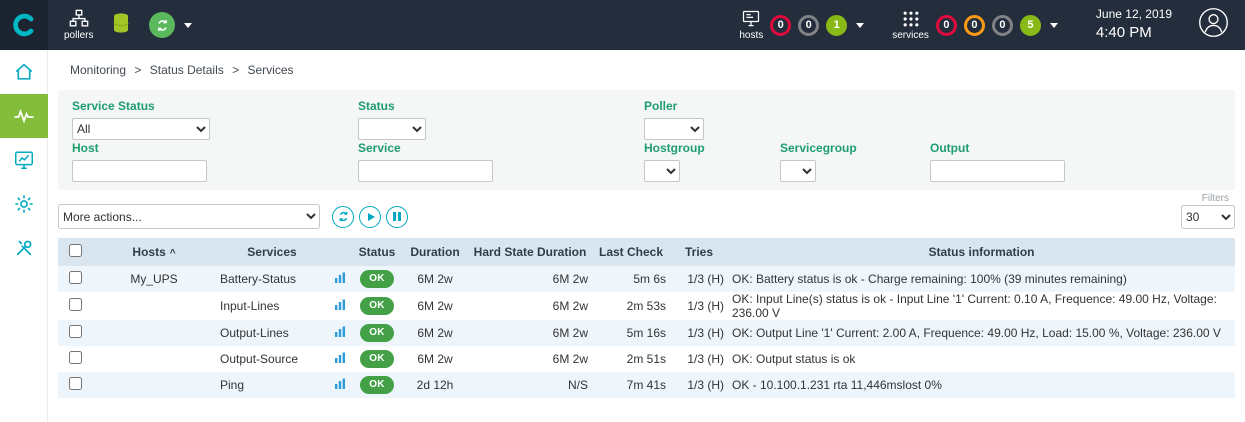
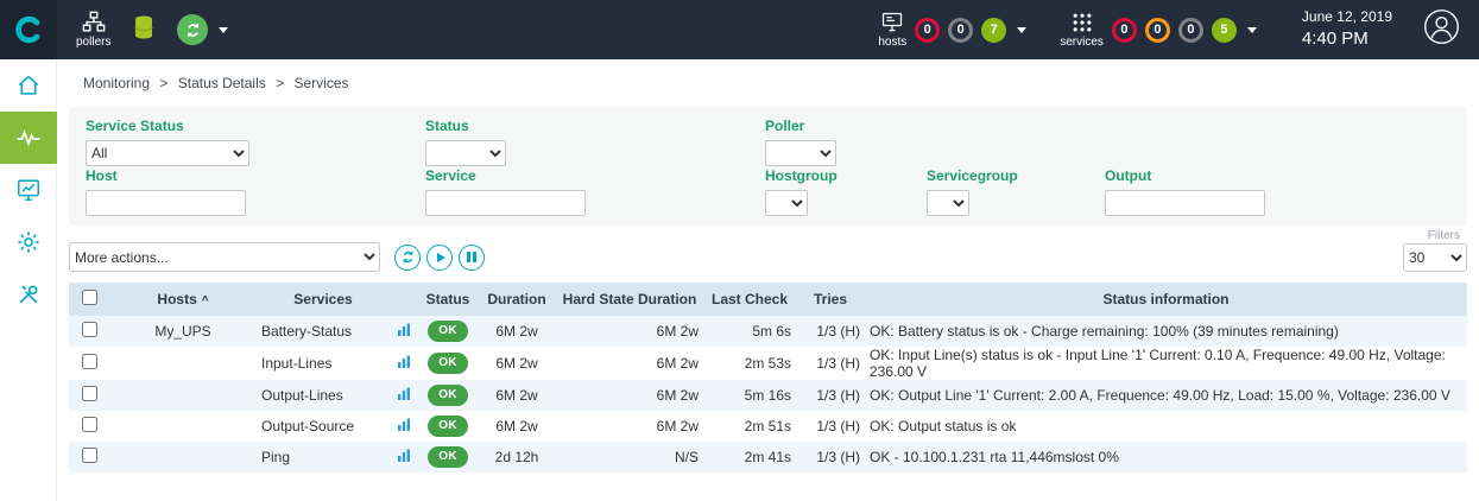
  pollers
  hosts
  0
  0
- 1
+ 7
  services
  0
  0
  0
  5
  June 12, 2019
  4:40 PM
  Monitoring > Status Details > Services
  Service Status
  All
  Status
  Poller
  Host
  Service
  Hostgroup
  Servicegroup
  Output
  Filters
  More actions...
  30
  	Hosts ^	Services		Status	Duration	Hard State Duration	Last Check	Tries	Status information
  	My_UPS	Battery-Status		OK	6M 2w	6M 2w	5m 6s	1/3 (H)	OK: Battery status is ok - Charge remaining: 100% (39 minutes remaining)
  		Input-Lines		OK	6M 2w	6M 2w	2m 53s	1/3 (H)	OK: Input Line(s) status is ok - Input Line '1' Current: 0.10 A, Frequence: 49.00 Hz, Voltage: 236.00 V
  		Output-Lines		OK	6M 2w	6M 2w	5m 16s	1/3 (H)	OK: Output Line '1' Current: 2.00 A, Frequence: 49.00 Hz, Load: 15.00 %, Voltage: 236.00 V
  		Output-Source		OK	6M 2w	6M 2w	2m 51s	1/3 (H)	OK: Output status is ok
- 		Ping		OK	2d 12h	N/S	7m 41s	1/3 (H)	OK - 10.100.1.231 rta 11,446mslost 0%
+ 		Ping		OK	2d 12h	N/S	2m 41s	1/3 (H)	OK - 10.100.1.231 rta 11,446mslost 0%
